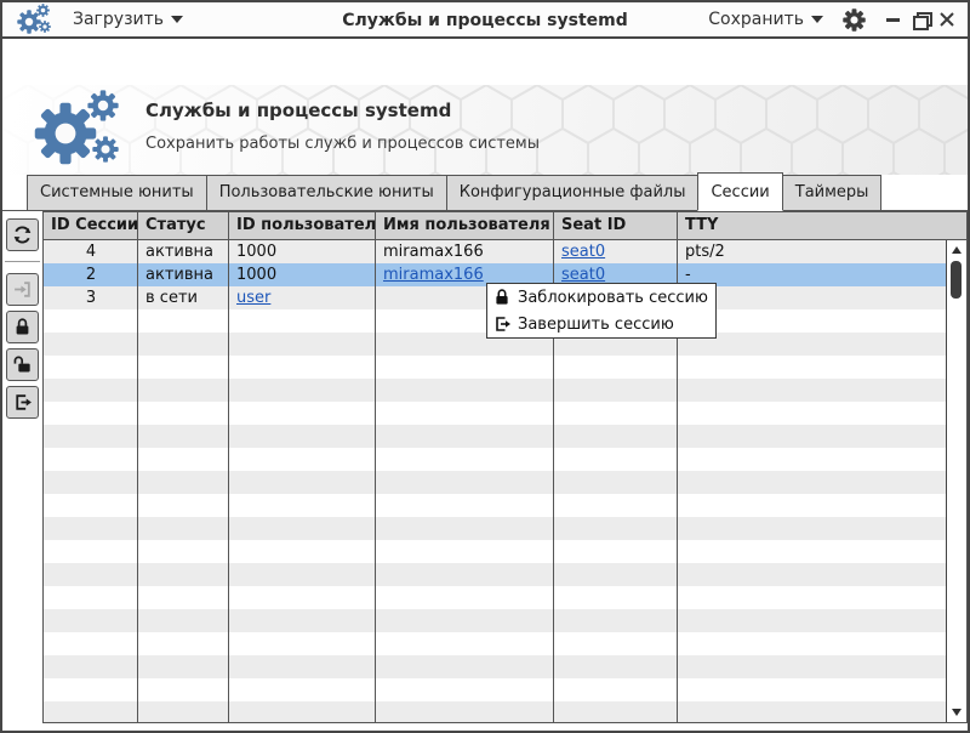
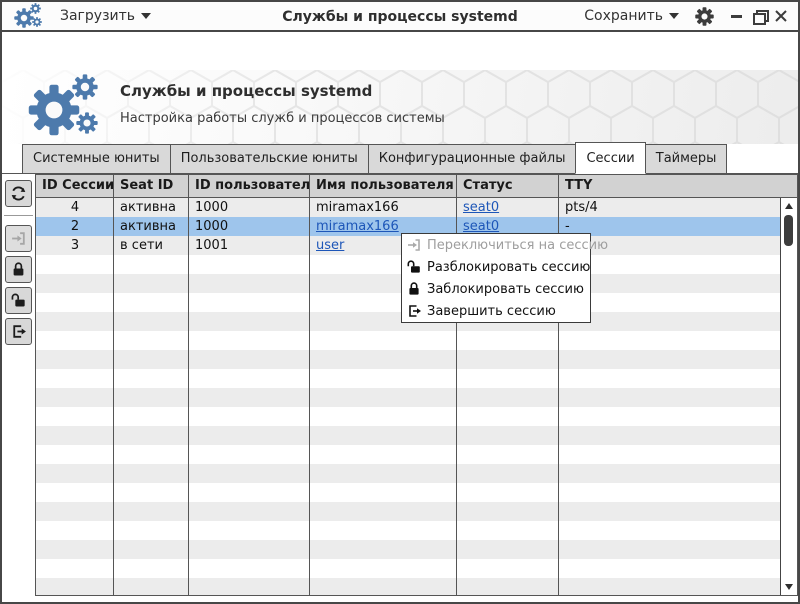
  Загрузить
  Службы и процессы systemd
  Сохранить
  Службы и процессы systemd
- Сохранить работы служб и процессов системы
+ Настройка работы служб и процессов системы
  Системные юниты
  Пользовательские юниты
  Конфигурационные файлы
  Сессии
  Таймеры
  ID Сессии
- Статус
+ Seat ID
  ID пользовател
  Имя пользователя
- Seat ID
+ Статус
  TTY
  4
  активна
  1000
  miramax166
  seat0
- pts/2
+ pts/4
  2
  активна
  1000
  miramax166
  seat0
  -
  3
  в сети
+ 1001
  user
+ Переключиться на сессию
+ Разблокировать сессию
  Заблокировать сессию
  Завершить сессию
